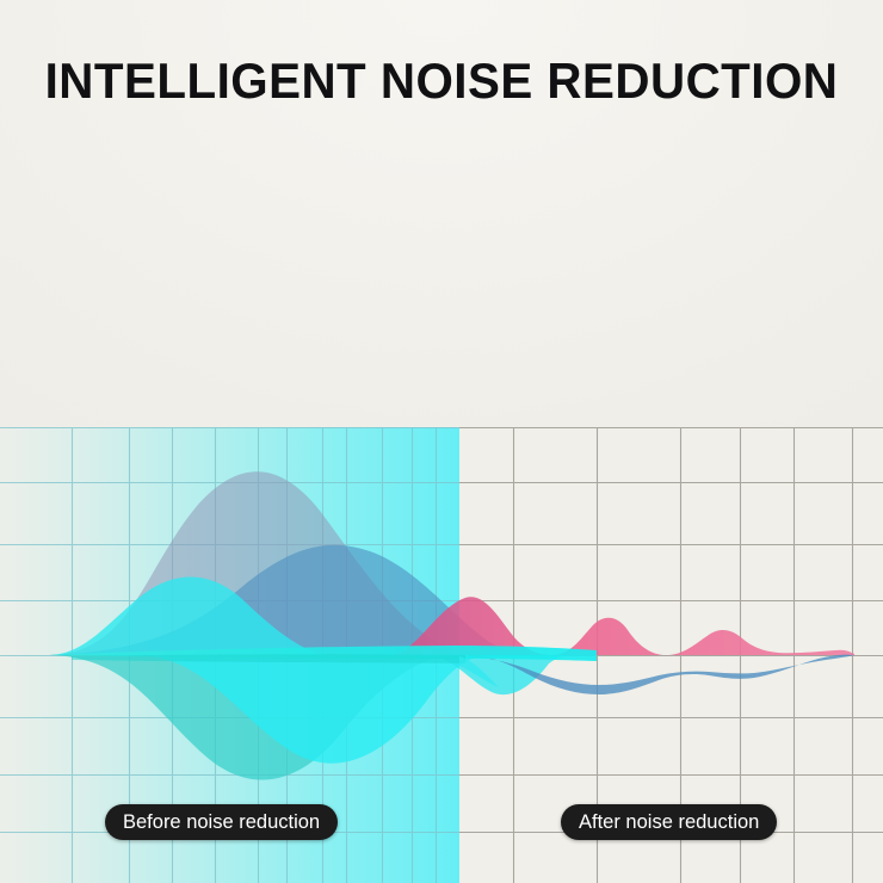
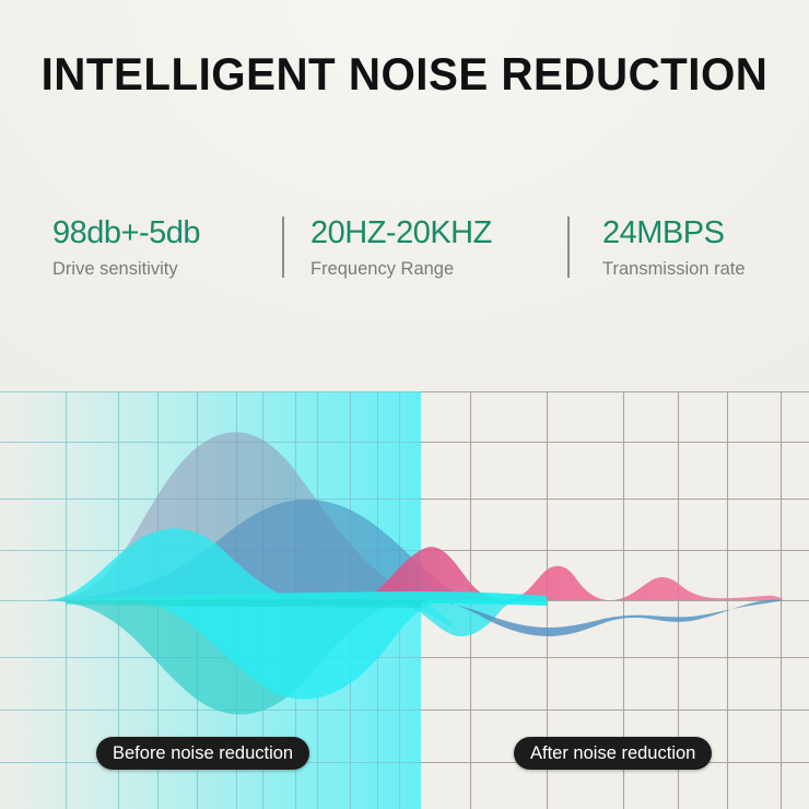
  INTELLIGENT NOISE REDUCTION
+ 98db+-5db
+ Drive sensitivity
+ 20HZ-20KHZ
+ Frequency Range
+ 24MBPS
+ Transmission rate
  Before noise reduction
  After noise reduction
